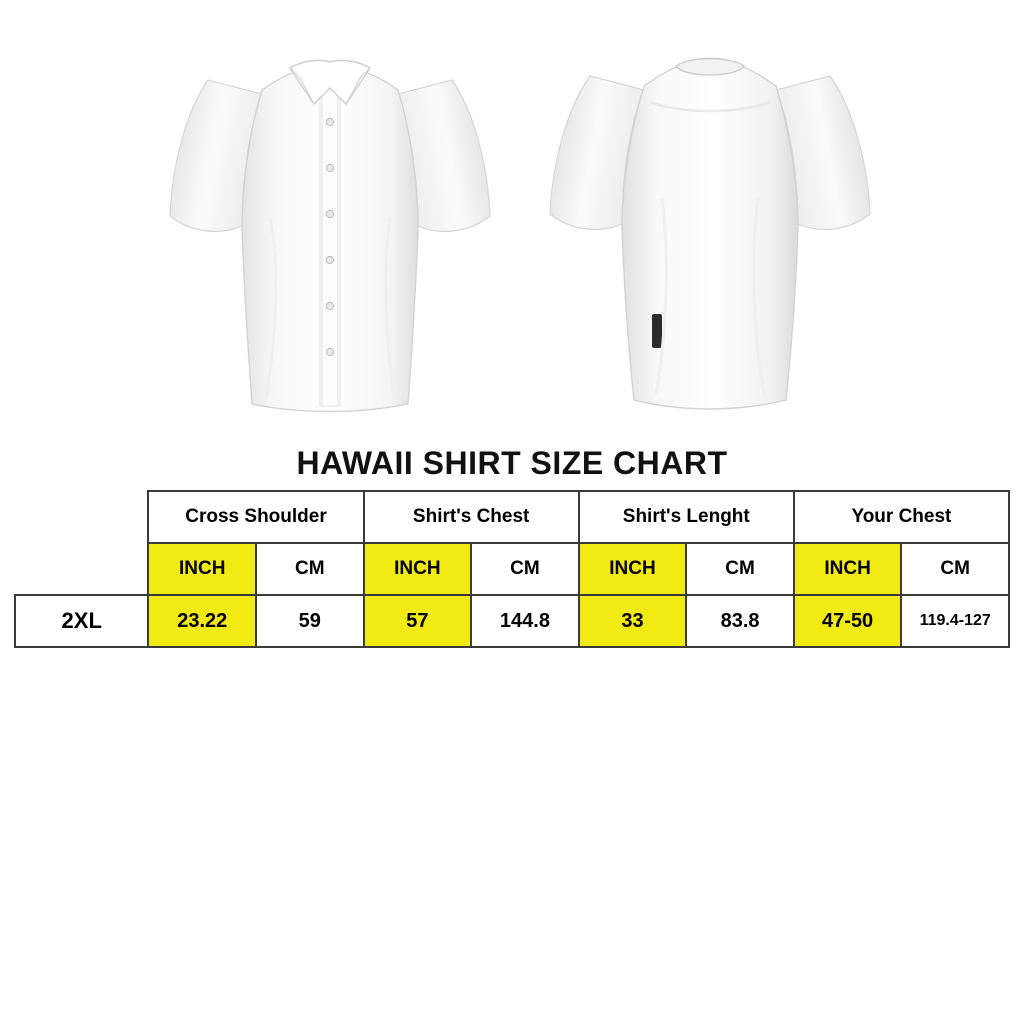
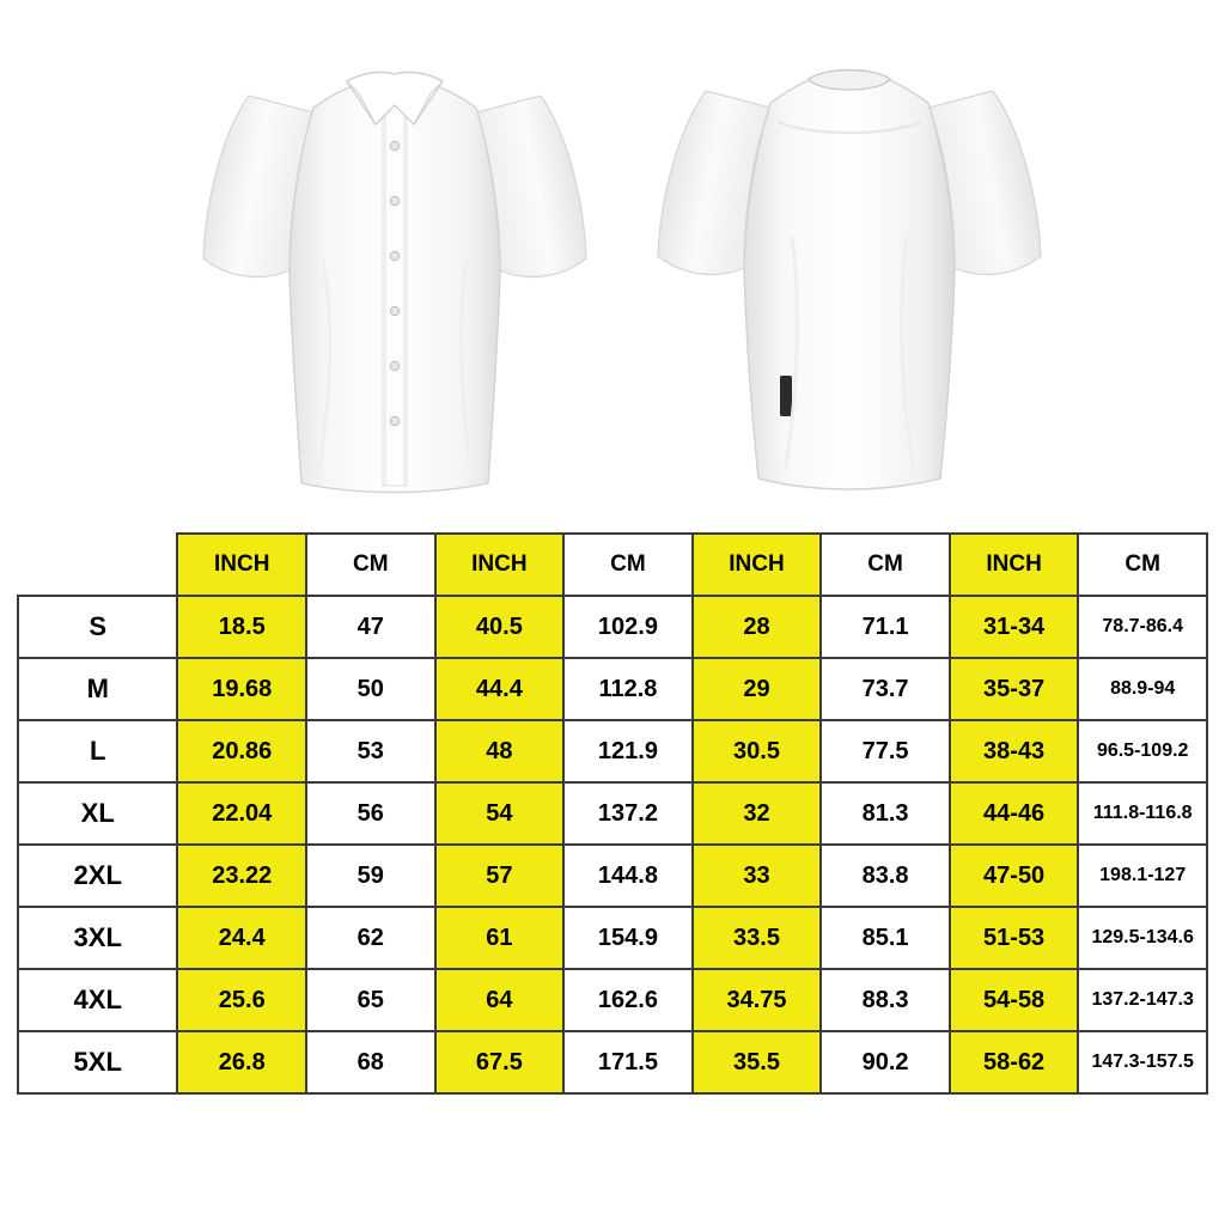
- HAWAII SHIRT SIZE CHART
- 	Cross Shoulder	Shirt's Chest	Shirt's Lenght	Your Chest
  	INCH	CM	INCH	CM	INCH	CM	INCH	CM
+ S	18.5	47	40.5	102.9	28	71.1	31-34	78.7-86.4
+ M	19.68	50	44.4	112.8	29	73.7	35-37	88.9-94
+ L	20.86	53	48	121.9	30.5	77.5	38-43	96.5-109.2
+ XL	22.04	56	54	137.2	32	81.3	44-46	111.8-116.8
- 2XL	23.22	59	57	144.8	33	83.8	47-50	119.4-127
+ 2XL	23.22	59	57	144.8	33	83.8	47-50	198.1-127
+ 3XL	24.4	62	61	154.9	33.5	85.1	51-53	129.5-134.6
+ 4XL	25.6	65	64	162.6	34.75	88.3	54-58	137.2-147.3
+ 5XL	26.8	68	67.5	171.5	35.5	90.2	58-62	147.3-157.5
